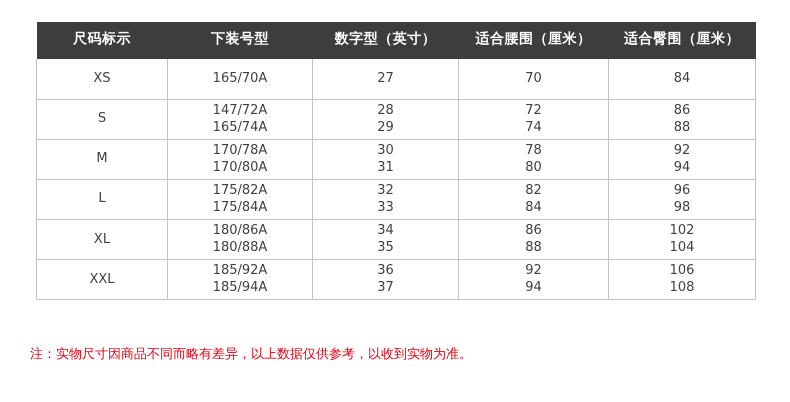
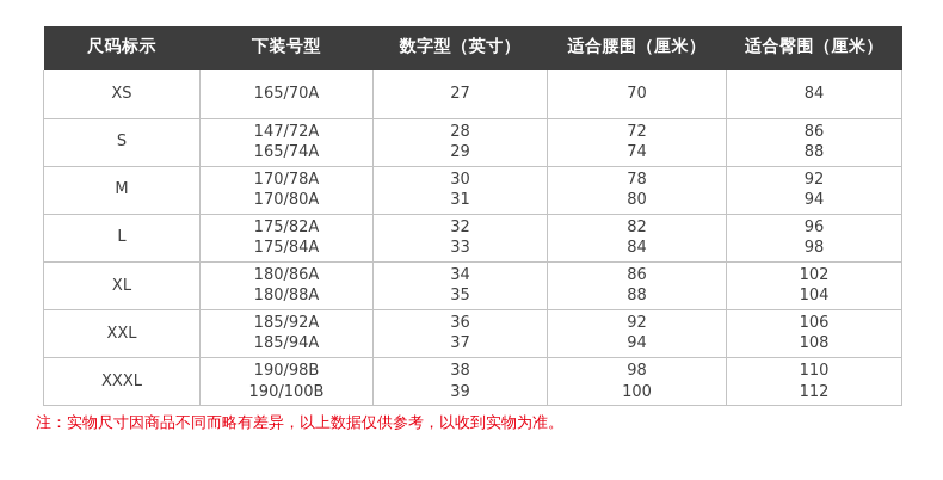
  尺码标示	下装号型	数字型（英寸）	适合腰围（厘米）	适合臀围（厘米）
  XS	165/70A	27	70	84
  S	147/72A 165/74A	28 29	72 74	86 88
  M	170/78A 170/80A	30 31	78 80	92 94
  L	175/82A 175/84A	32 33	82 84	96 98
  XL	180/86A 180/88A	34 35	86 88	102 104
  XXL	185/92A 185/94A	36 37	92 94	106 108
+ XXXL	190/98B 190/100B	38 39	98 100	110 112
  注：实物尺寸因商品不同而略有差异，以上数据仅供参考，以收到实物为准。
